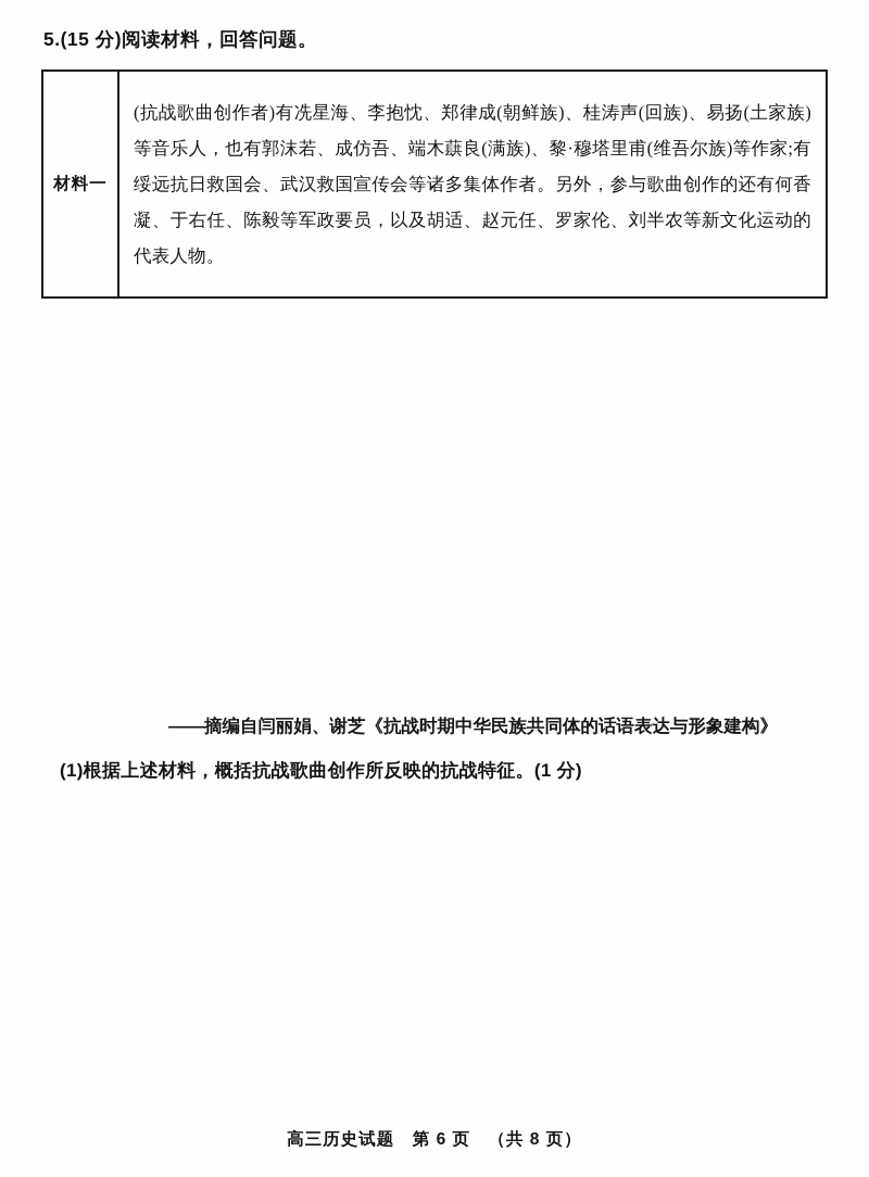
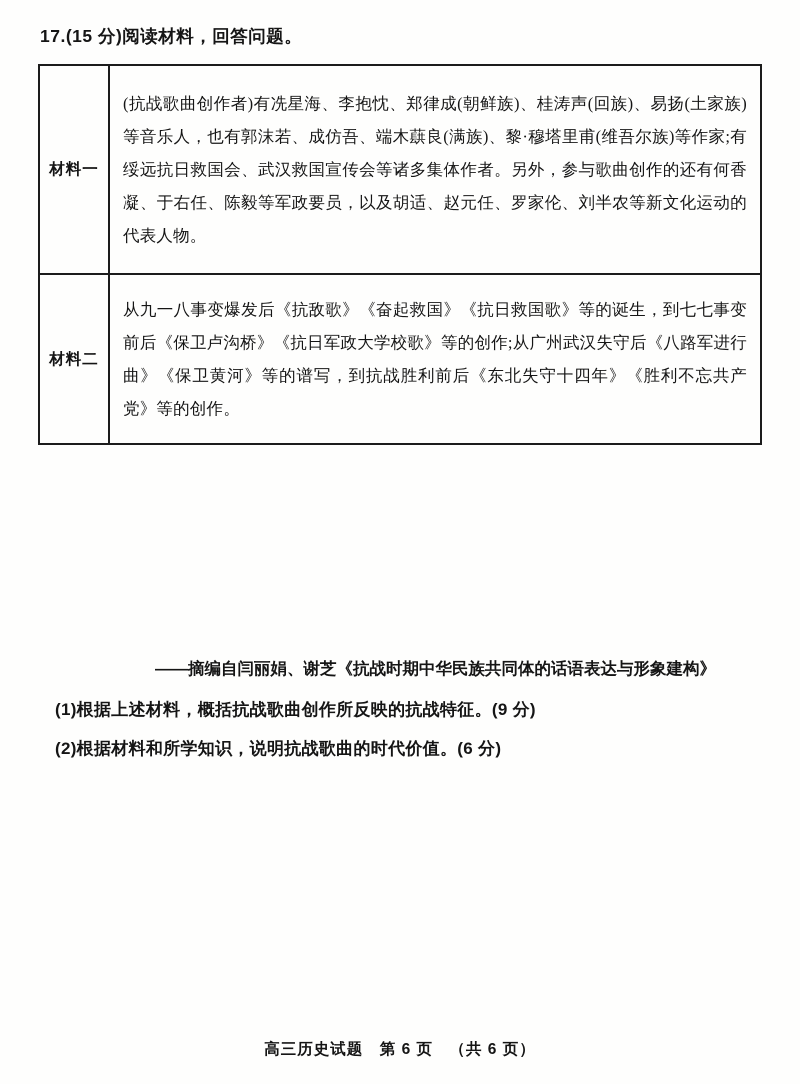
- 5.(15 分)阅读材料，回答问题。
+ 17.(15 分)阅读材料，回答问题。
  材料一	(抗战歌曲创作者)有冼星海、李抱忱、郑律成(朝鲜族)、桂涛声(回族)、易扬(土家族)等音乐人，也有郭沫若、成仿吾、端木蕻良(满族)、黎·穆塔里甫(维吾尔族)等作家;有绥远抗日救国会、武汉救国宣传会等诸多集体作者。另外，参与歌曲创作的还有何香凝、于右任、陈毅等军政要员，以及胡适、赵元任、罗家伦、刘半农等新文化运动的代表人物。
+ 材料二	从九一八事变爆发后《抗敌歌》《奋起救国》《抗日救国歌》等的诞生，到七七事变前后《保卫卢沟桥》《抗日军政大学校歌》等的创作;从广州武汉失守后《八路军进行曲》《保卫黄河》等的谱写，到抗战胜利前后《东北失守十四年》《胜利不忘共产党》等的创作。
  ——摘编自闫丽娟、谢芝《抗战时期中华民族共同体的话语表达与形象建构》
- (1)根据上述材料，概括抗战歌曲创作所反映的抗战特征。(1 分)
+ (1)根据上述材料，概括抗战歌曲创作所反映的抗战特征。(9 分)
+ (2)根据材料和所学知识，说明抗战歌曲的时代价值。(6 分)
- 高三历史试题 第 6 页 （共 8 页）
+ 高三历史试题 第 6 页 （共 6 页）
